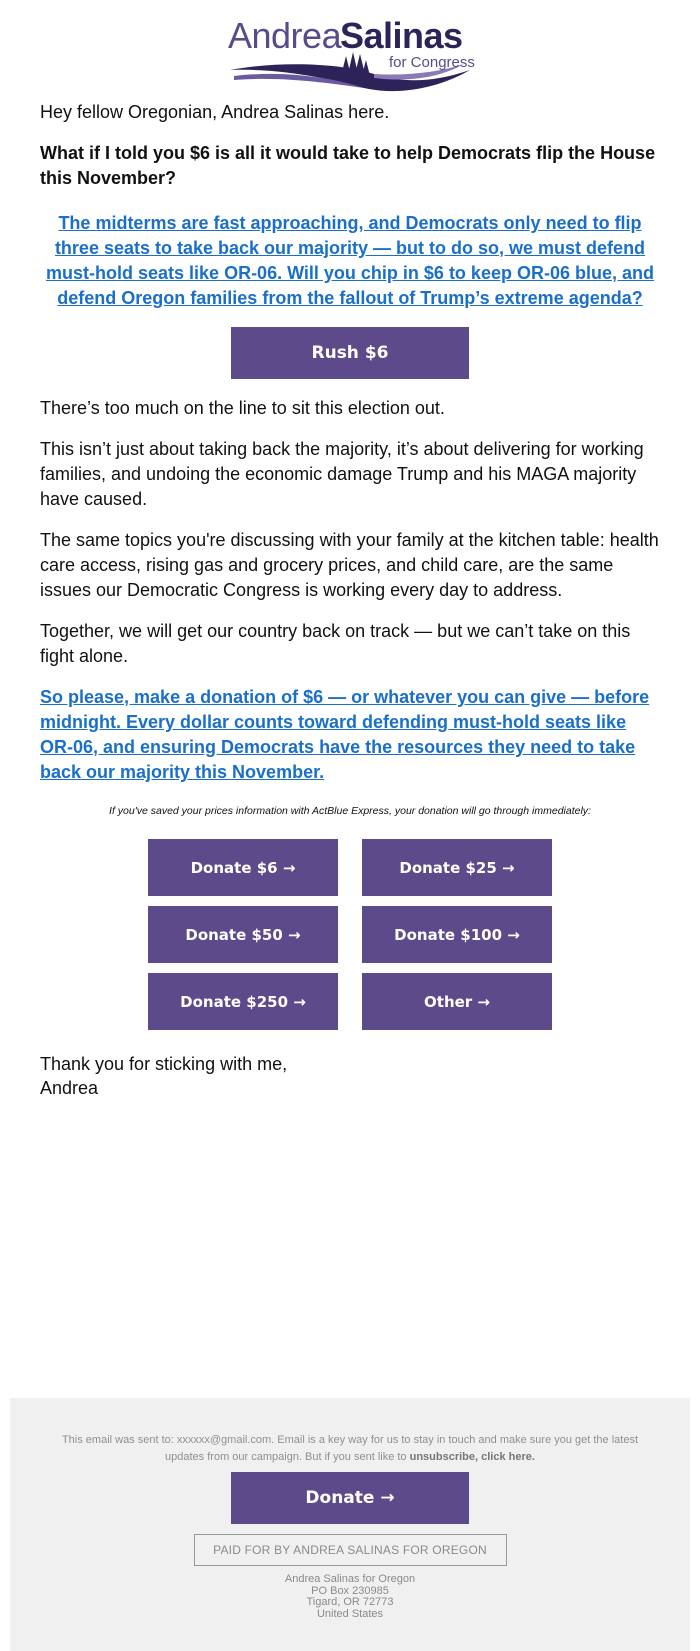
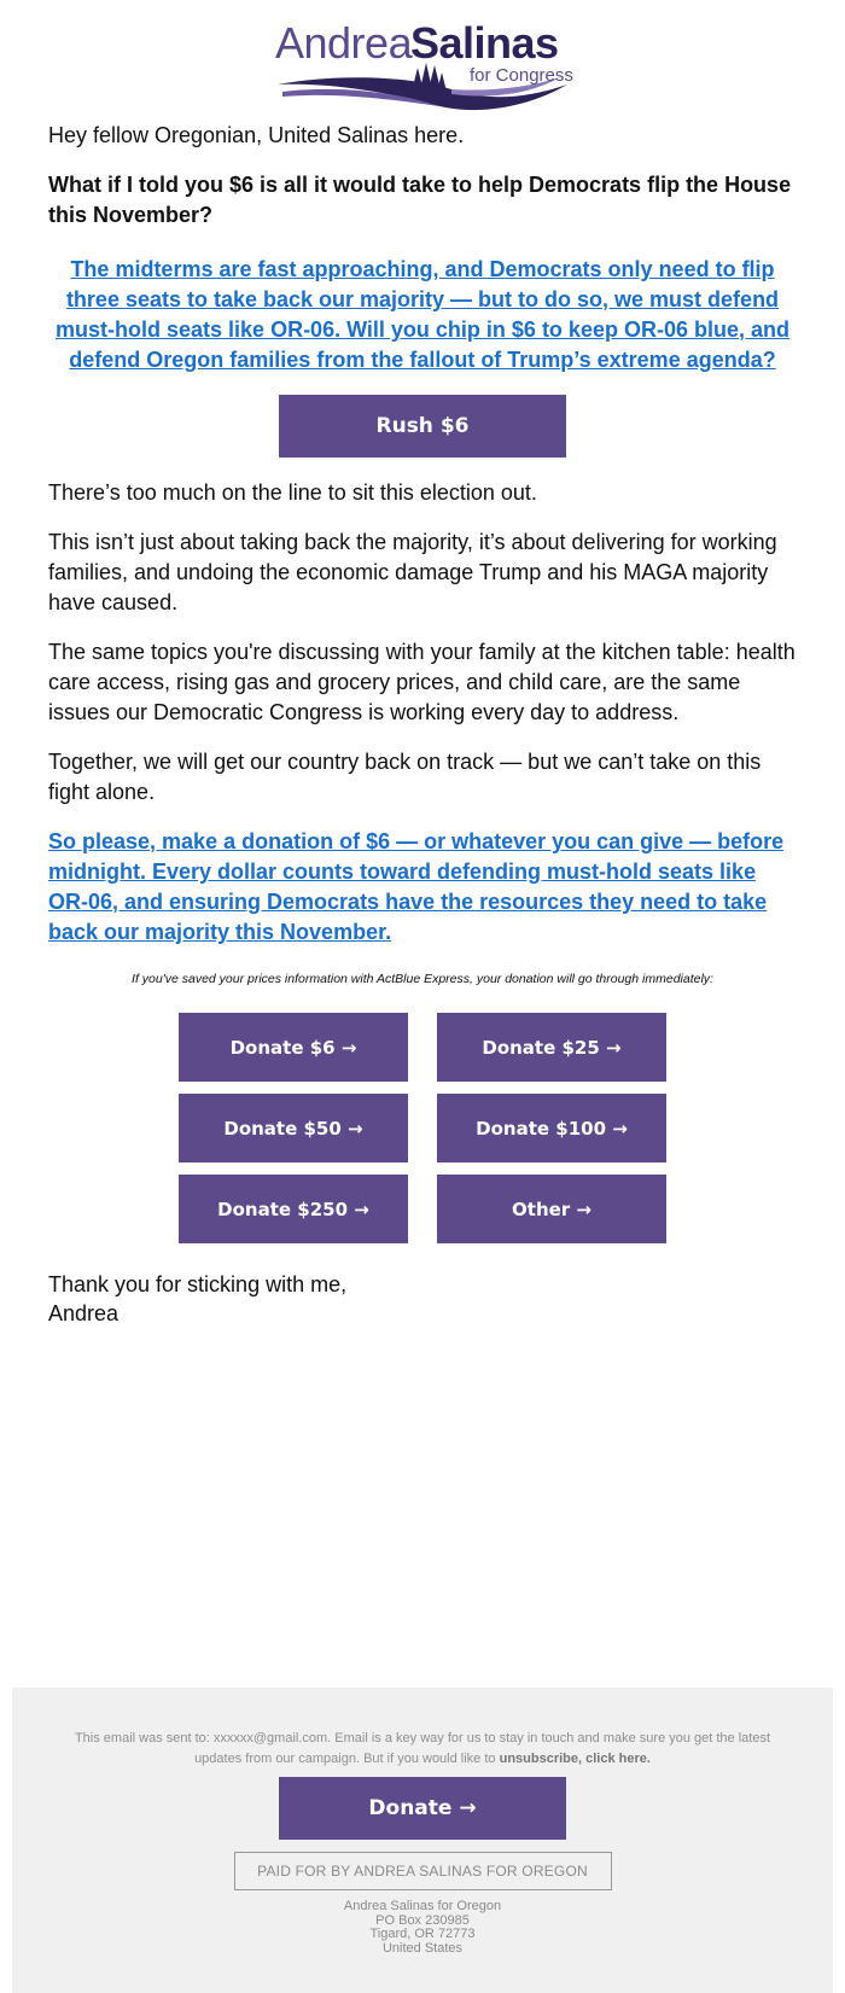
  Andrea
  Salinas
  for Congress
- Hey fellow Oregonian, Andrea Salinas here.
+ Hey fellow Oregonian, United Salinas here.
  What if I told you $6 is all it would take to help Democrats flip the House this November?
  The midterms are fast approaching, and Democrats only need to flip three seats to take back our majority — but to do so, we must defend must-hold seats like OR-06. Will you chip in $6 to keep OR-06 blue, and defend Oregon families from the fallout of Trump’s extreme agenda?
  Rush $6
  There’s too much on the line to sit this election out.
  This isn’t just about taking back the majority, it’s about delivering for working families, and undoing the economic damage Trump and his MAGA majority have caused.
  The same topics you're discussing with your family at the kitchen table: health care access, rising gas and grocery prices, and child care, are the same issues our Democratic Congress is working every day to address.
  Together, we will get our country back on track — but we can’t take on this fight alone.
  So please, make a donation of $6 — or whatever you can give — before midnight. Every dollar counts toward defending must-hold seats like OR-06, and ensuring Democrats have the resources they need to take back our majority this November.
  If you've saved your prices information with ActBlue Express, your donation will go through immediately:
  Donate $6 →
  Donate $25 →
  Donate $50 →
  Donate $100 →
  Donate $250 →
  Other →
  Thank you for sticking with me,
  Andrea
- This email was sent to: xxxxxx@gmail.com. Email is a key way for us to stay in touch and make sure you get the latest updates from our campaign. But if you sent like to unsubscribe, click here.
+ This email was sent to: xxxxxx@gmail.com. Email is a key way for us to stay in touch and make sure you get the latest updates from our campaign. But if you would like to unsubscribe, click here.
  Donate →
  PAID FOR BY ANDREA SALINAS FOR OREGON
  Andrea Salinas for Oregon
  PO Box 230985
  Tigard, OR 72773
  United States
